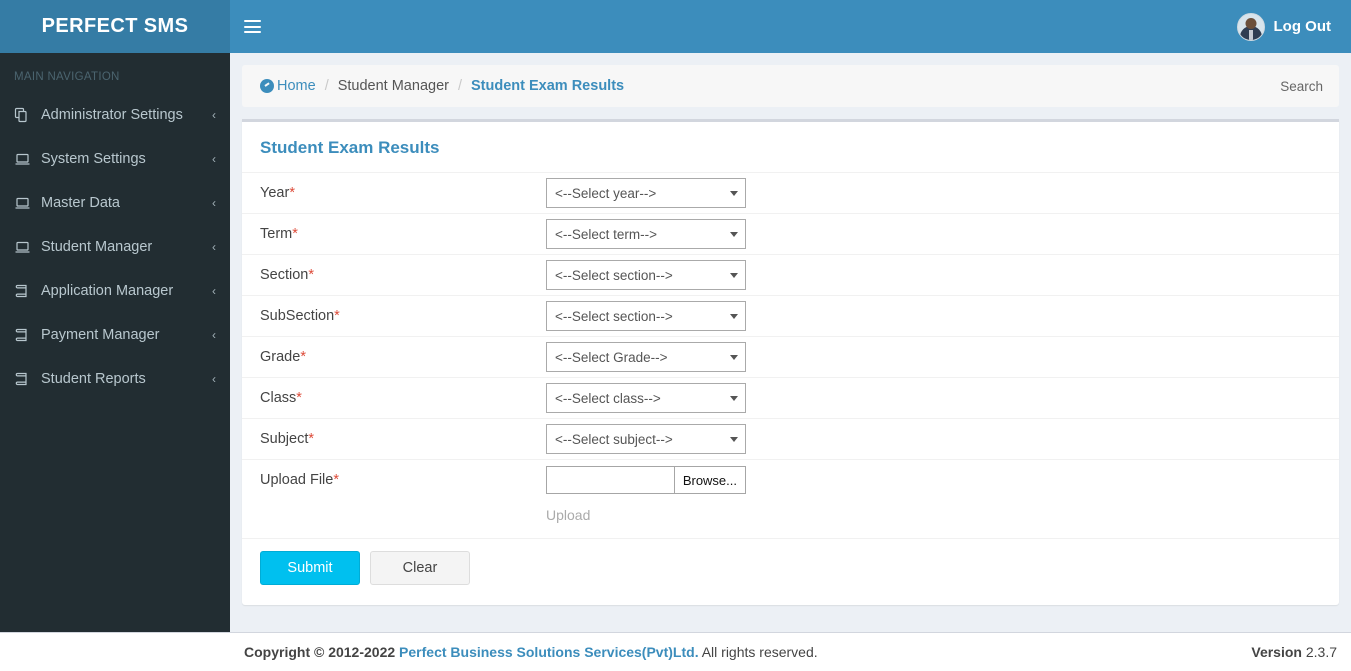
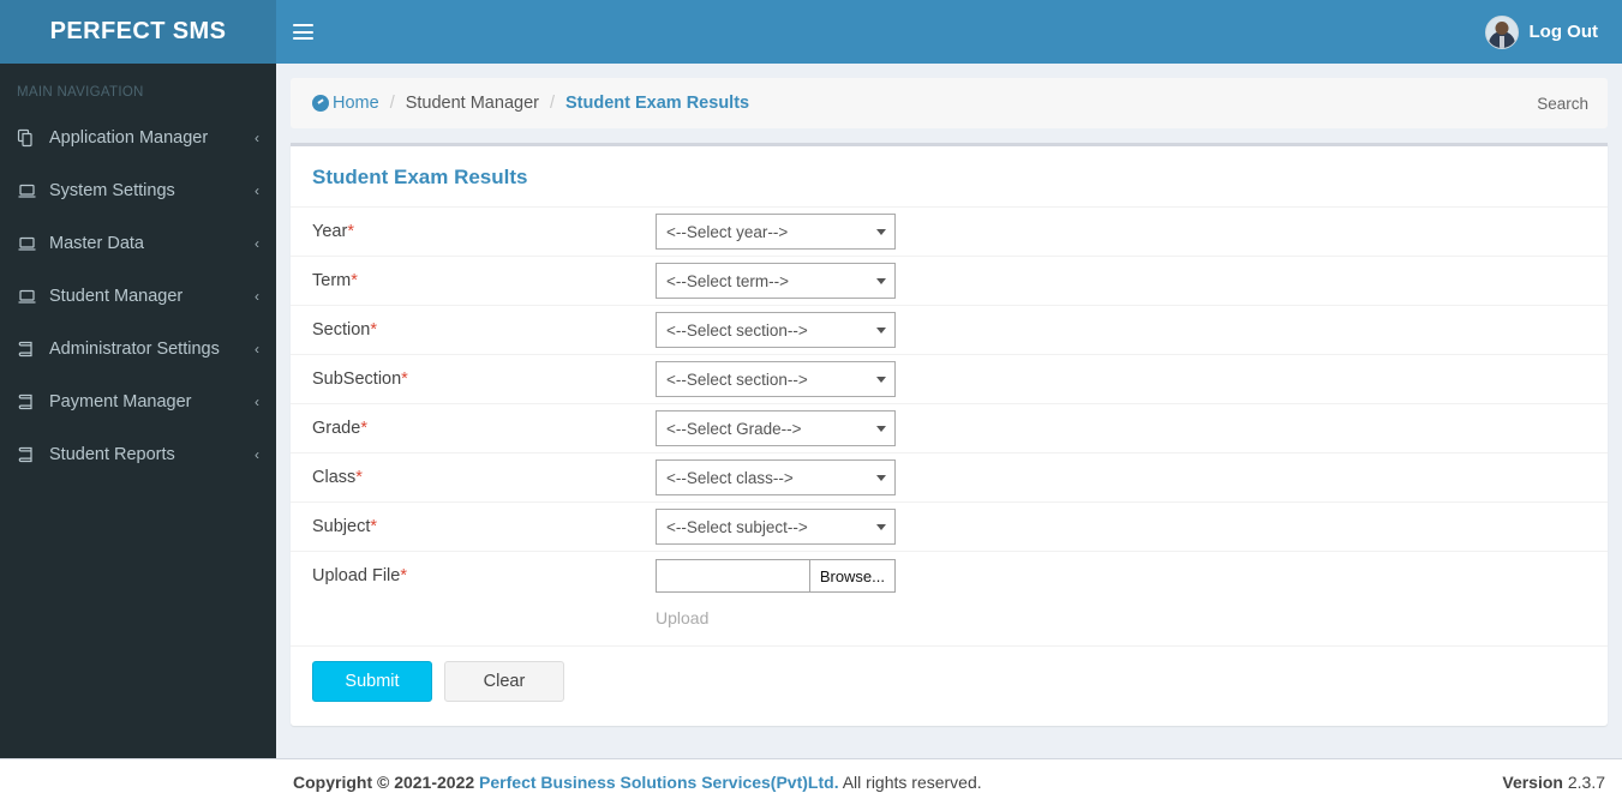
  PERFECT SMS
  Log Out
  MAIN NAVIGATION
- Administrator Settings
+ Application Manager
  ‹
  System Settings
  ‹
  Master Data
  ‹
  Student Manager
  ‹
- Application Manager
+ Administrator Settings
  ‹
  Payment Manager
  ‹
  Student Reports
  ‹
  Home
  /
  Student Manager
  /
  Student Exam Results
  Search
  Student Exam Results
  Year*
  <--Select year-->
  Term*
  <--Select term-->
  Section*
  <--Select section-->
  SubSection*
  <--Select section-->
  Grade*
  <--Select Grade-->
  Class*
  <--Select class-->
  Subject*
  <--Select subject-->
  Upload File*
  Browse...
  Upload
  Submit
  Clear
- Copyright © 2012-2022 Perfect Business Solutions Services(Pvt)Ltd. All rights reserved.
+ Copyright © 2021-2022 Perfect Business Solutions Services(Pvt)Ltd. All rights reserved.
  Version 2.3.7
